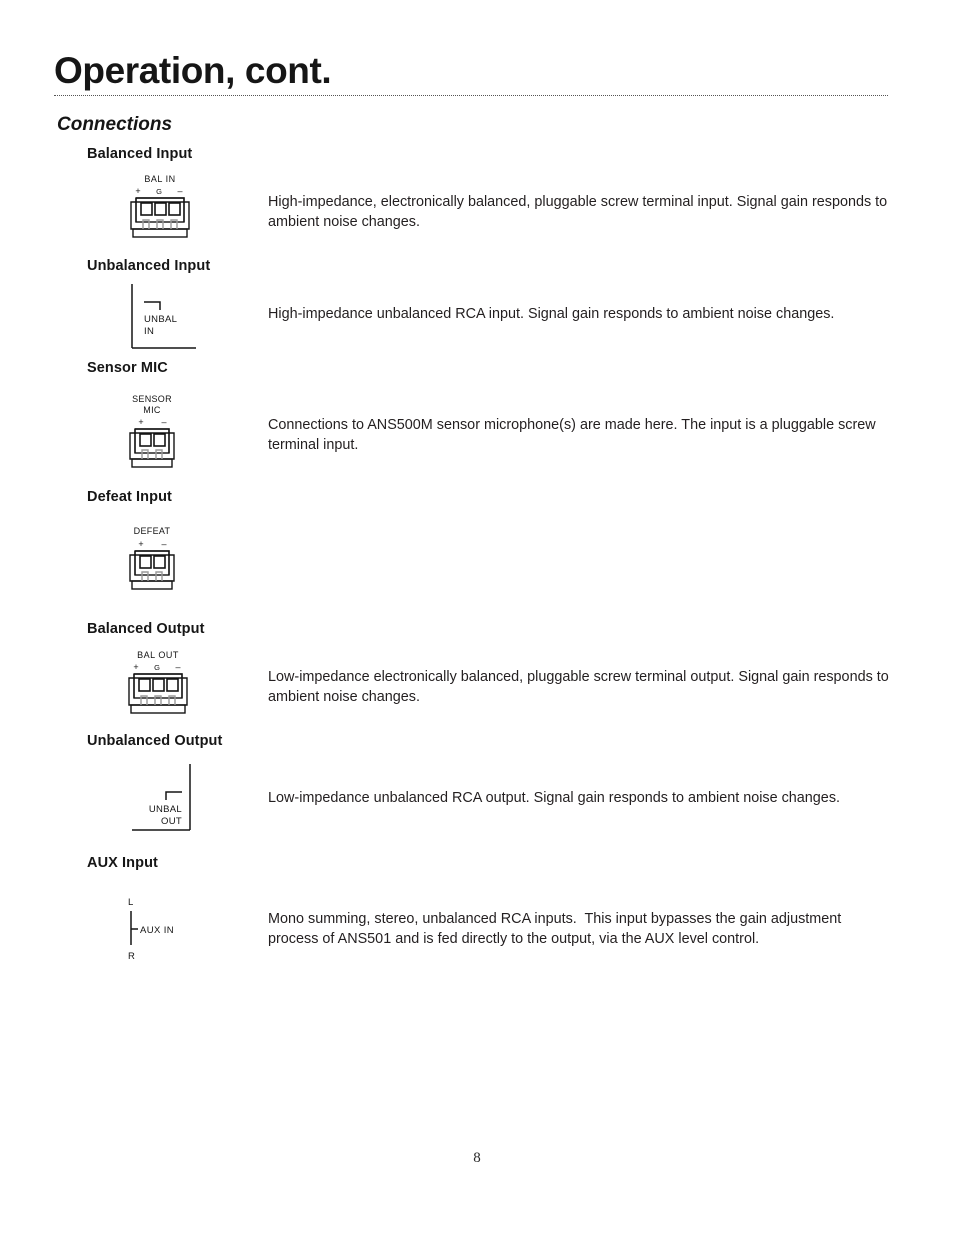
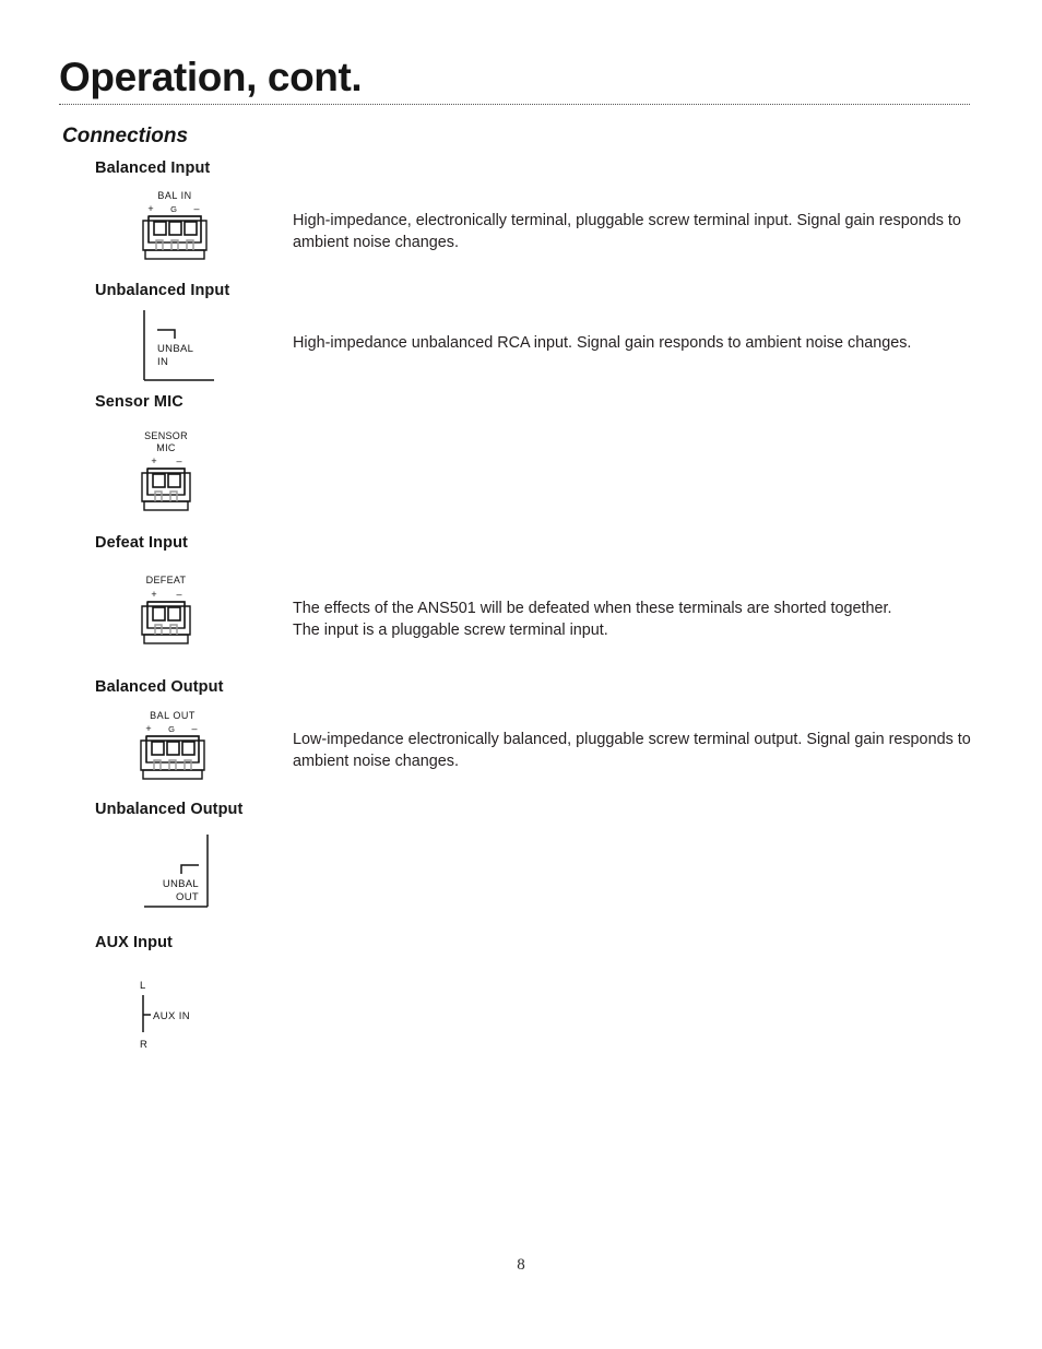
  Operation, cont.
  Connections
  Balanced Input
  BAL IN
  +
  G
  –
- High-impedance, electronically balanced, pluggable screw terminal input. Signal gain responds to
+ High-impedance, electronically terminal, pluggable screw terminal input. Signal gain responds to
  ambient noise changes.
  Unbalanced Input
  UNBAL
  IN
  High-impedance unbalanced RCA input. Signal gain responds to ambient noise changes.
  Sensor MIC
  SENSOR
  MIC
  +
  –
- Connections to ANS500M sensor microphone(s) are made here. The input is a pluggable screw
- terminal input.
  Defeat Input
  DEFEAT
  +
  –
+ The effects of the ANS501 will be defeated when these terminals are shorted together.
+ The input is a pluggable screw terminal input.
  Balanced Output
  BAL OUT
  +
  G
  –
  Low-impedance electronically balanced, pluggable screw terminal output. Signal gain responds to
  ambient noise changes.
  Unbalanced Output
  UNBAL
  OUT
- Low-impedance unbalanced RCA output. Signal gain responds to ambient noise changes.
  AUX Input
  L
  AUX IN
  R
- Mono summing, stereo, unbalanced RCA inputs. This input bypasses the gain adjustment
- process of ANS501 and is fed directly to the output, via the AUX level control.
  8
